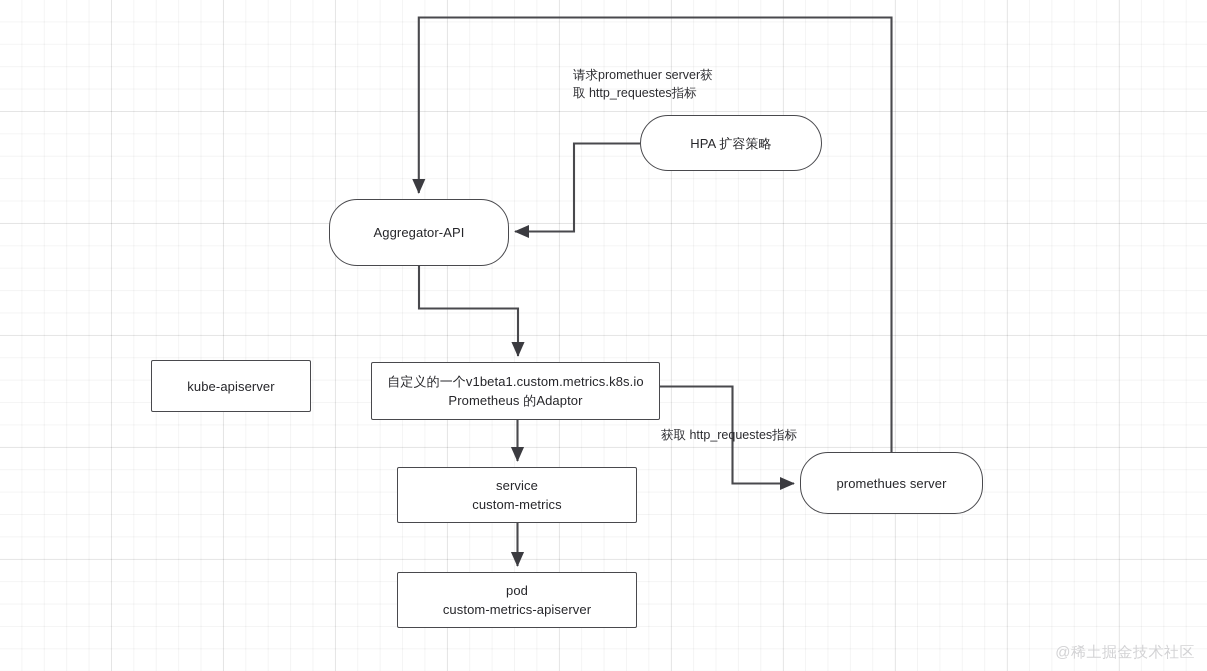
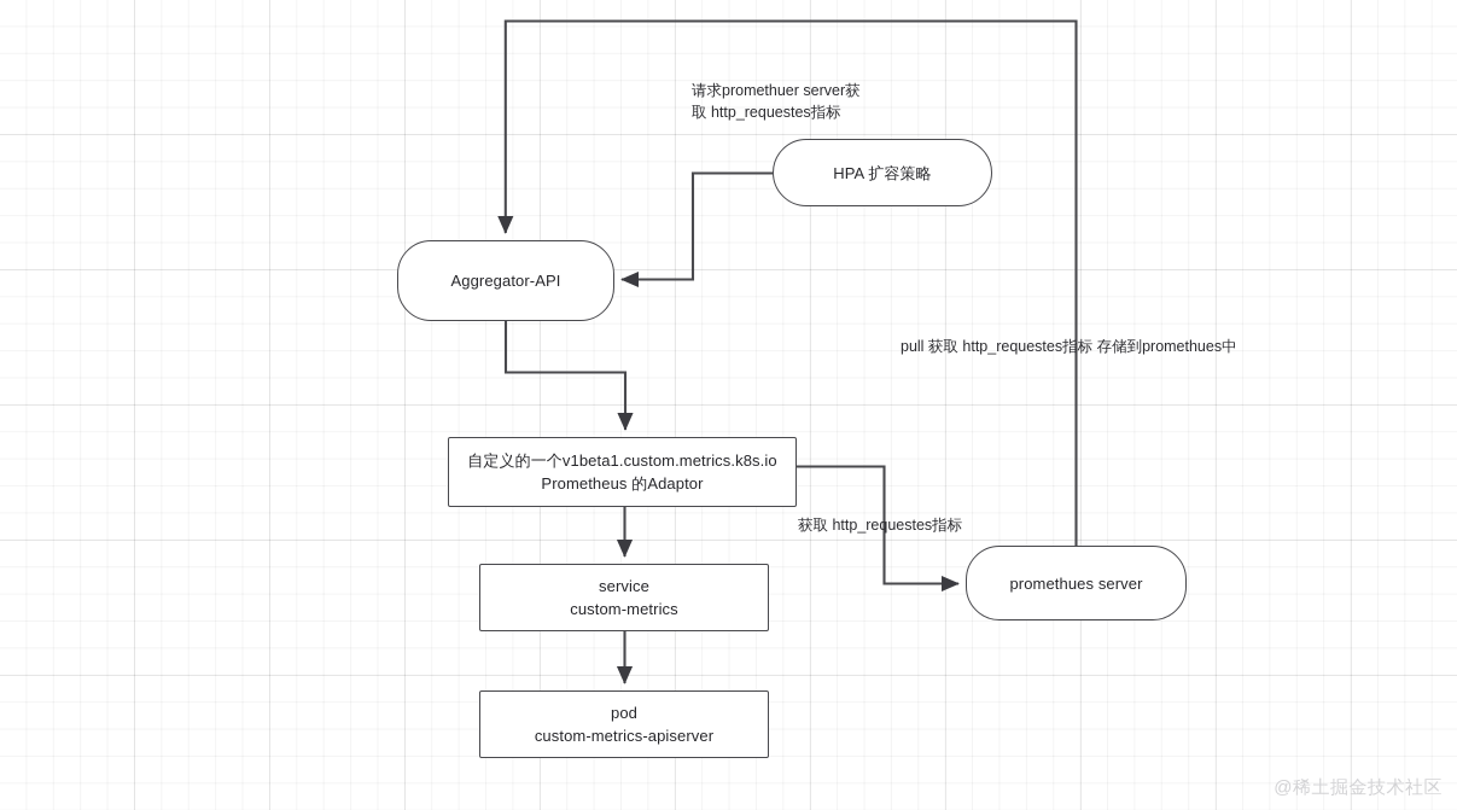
  HPA 扩容策略
  Aggregator-API
- kube-apiserver
  自定义的一个v1beta1.custom.metrics.k8s.io
  Prometheus 的Adaptor
  service
  custom-metrics
  pod
  custom-metrics-apiserver
  promethues server
  请求promethuer server获
  取 http_requestes指标
+ pull 获取 http_requestes指标 存储到promethues中
  获取 http_requestes指标
  @稀土掘金技术社区
